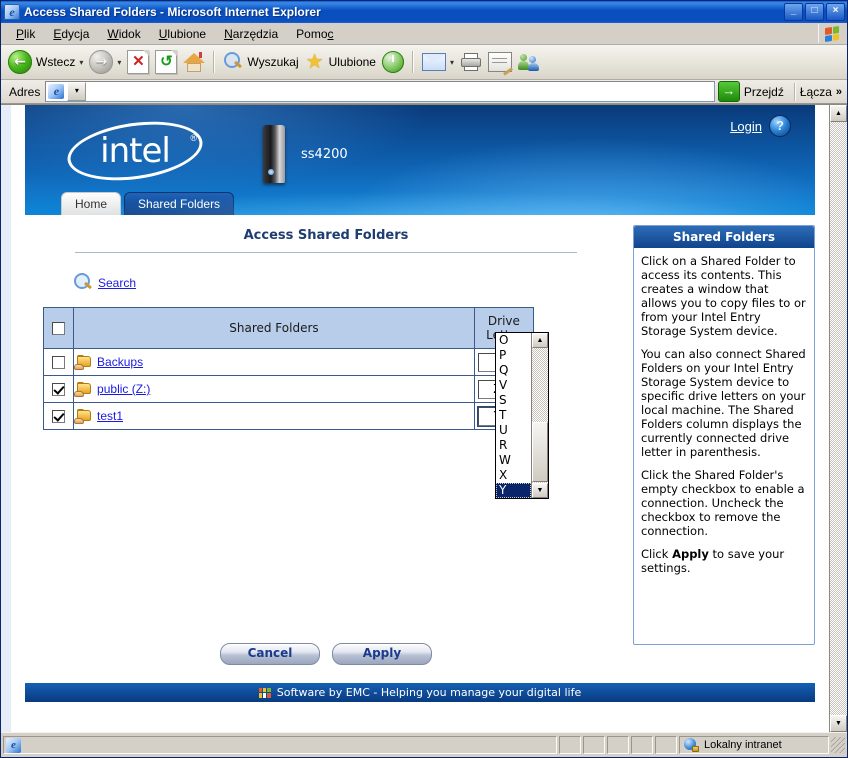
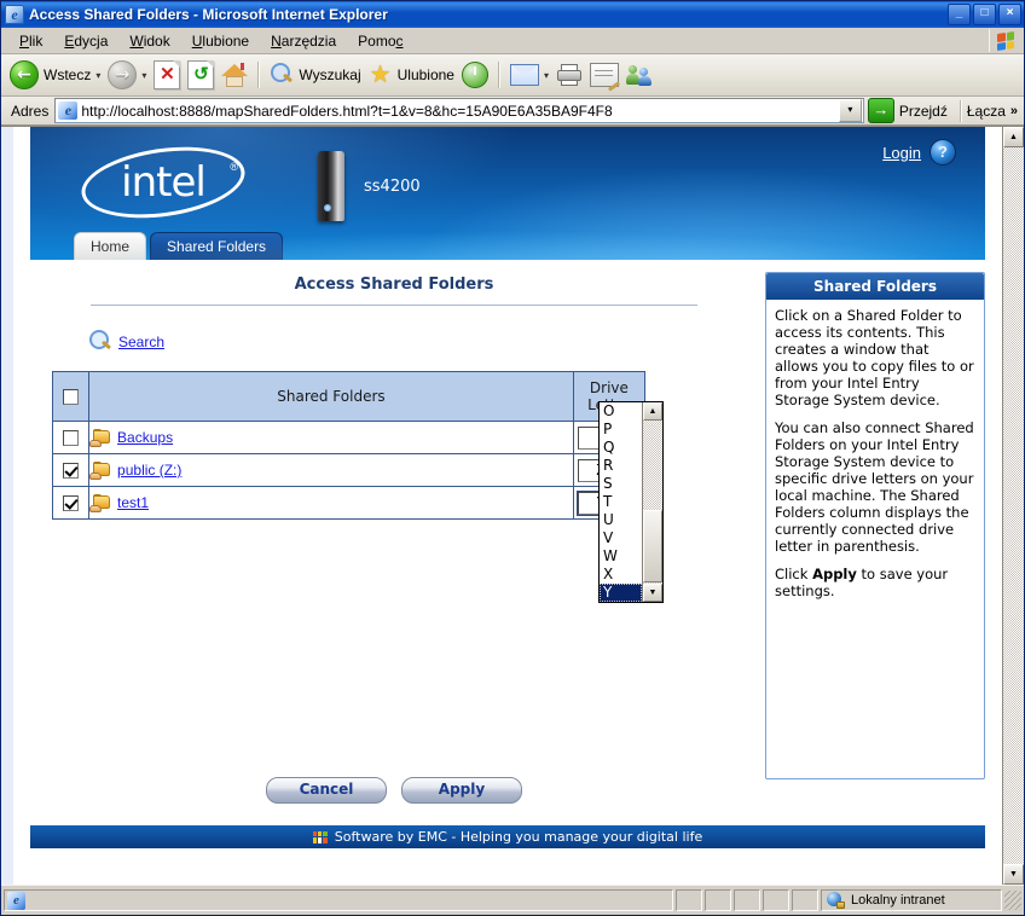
  Access Shared Folders - Microsoft Internet Explorer
  _
  □
  ×
  Plik
  Edycja
  Widok
  Ulubione
  Narzędzia
  Pomoc
  ←
  Wstecz
  ▾
  →
  ▾
  ✕
  ↺
  Wyszukaj
  ★
  Ulubione
  ▾
  Adres
+ http://localhost:8888/mapSharedFolders.html?t=1&v=8&hc=15A90E6A35BA9F4F8
  ▾
  →
  Przejdź
  Łącza
  »
  intel
  ®
  ss4200
  Login
  ?
  Access Shared Folders
  Search
  	Shared Folders	Drive L
  	Backups
  	public (Z:)
  	test1
  O
  P
  Q
- V
+ R
  S
  T
  U
- R
+ V
  W
  X
  Y
  Cancel
  Apply
  Shared Folders
  Click on a Shared Folder to access its contents. This creates a window that allows you to copy files to or from your Intel Entry Storage System device.
  You can also connect Shared Folders on your Intel Entry Storage System device to specific drive letters on your local machine. The Shared Folders column displays the currently connected drive letter in parenthesis.
- Click the Shared Folder's empty checkbox to enable a connection. Uncheck the checkbox to remove the connection.
  Click Apply to save your settings.
  Software by EMC - Helping you manage your digital life
  Lokalny intranet
